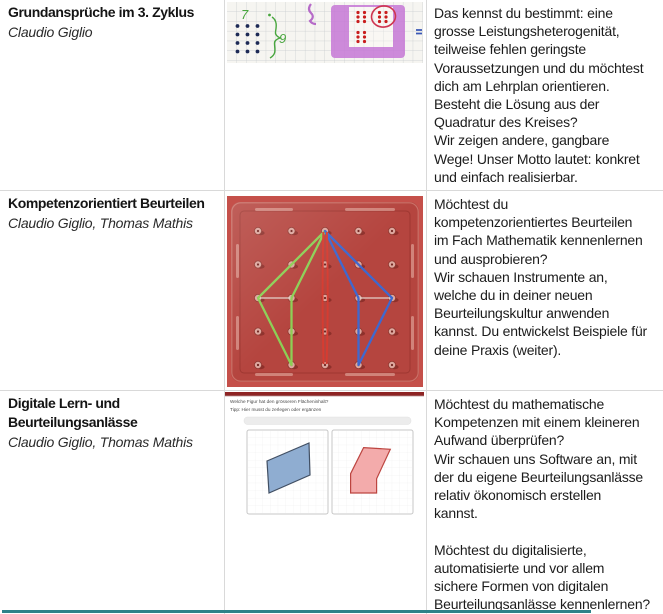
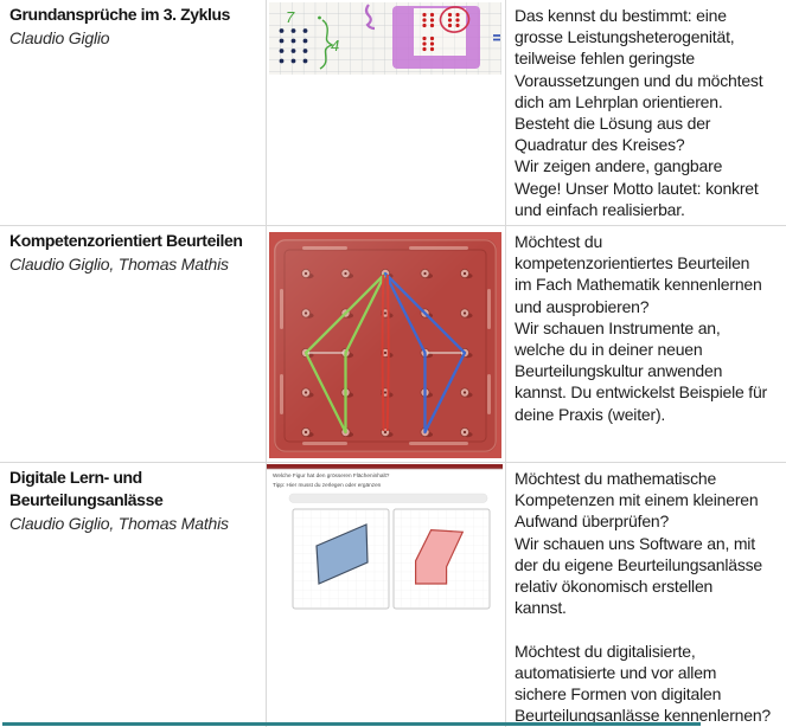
  Grundansprüche im 3. Zyklus
  Claudio Giglio
  7
- 9
+ 4
  Das kennst du bestimmt: eine
  grosse Leistungsheterogenität,
  teilweise fehlen geringste
  Voraussetzungen und du möchtest
  dich am Lehrplan orientieren.
  Besteht die Lösung aus der
  Quadratur des Kreises?
  Wir zeigen andere, gangbare
  Wege! Unser Motto lautet: konkret
  und einfach realisierbar.
  Kompetenzorientiert Beurteilen
  Claudio Giglio, Thomas Mathis
  Möchtest du
  kompetenzorientiertes Beurteilen
  im Fach Mathematik kennenlernen
  und ausprobieren?
  Wir schauen Instrumente an,
  welche du in deiner neuen
  Beurteilungskultur anwenden
  kannst. Du entwickelst Beispiele für
  deine Praxis (weiter).
  Digitale Lern- und
  Beurteilungsanlässe
  Claudio Giglio, Thomas Mathis
  Möchtest du mathematische
  Kompetenzen mit einem kleineren
  Aufwand überprüfen?
  Wir schauen uns Software an, mit
  der du eigene Beurteilungsanlässe
  relativ ökonomisch erstellen
  kannst.
  Möchtest du digitalisierte,
  automatisierte und vor allem
  sichere Formen von digitalen
  Beurteilungsanlässe kennenlernen?
